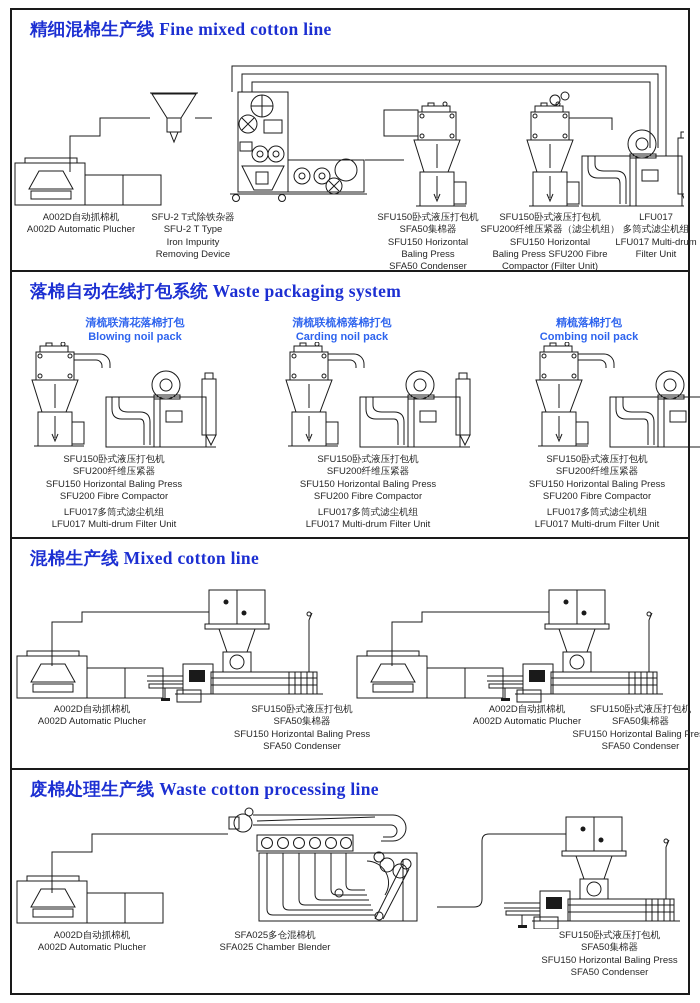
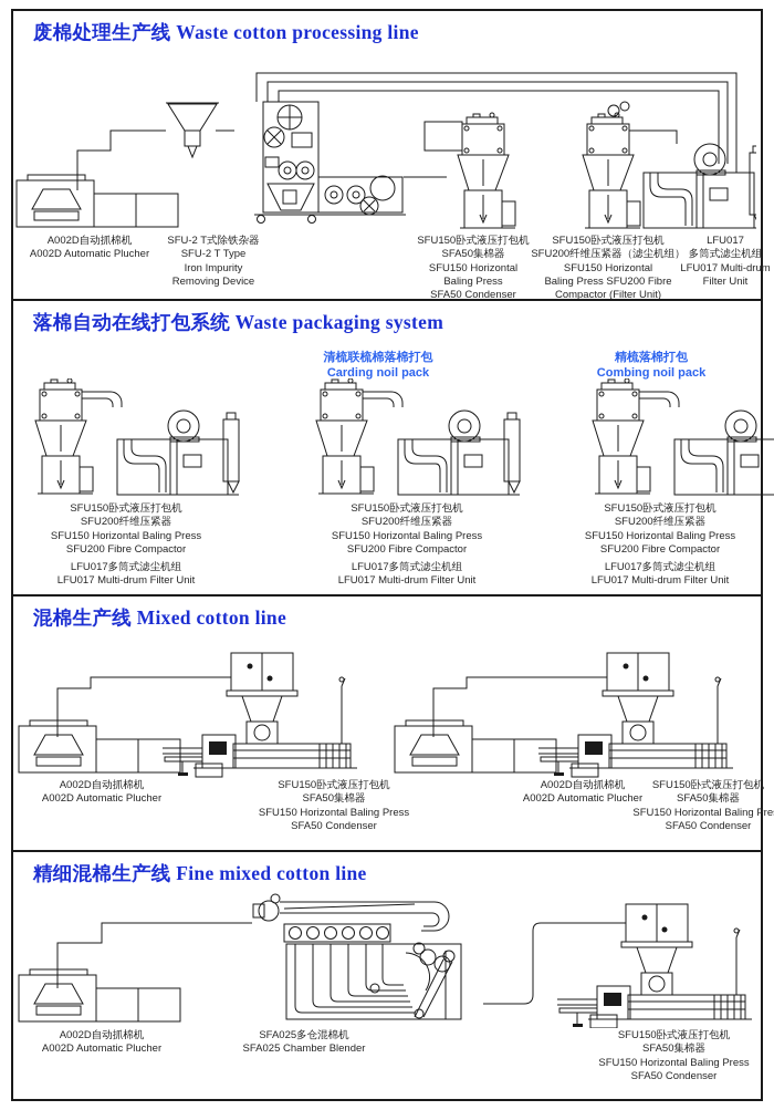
- 精细混棉生产线 Fine mixed cotton line
+ 废棉处理生产线 Waste cotton processing line
  A002D自动抓棉机
  A002D Automatic Plucher
  SFU-2 T式除铁杂器
  SFU-2 T Type
  Iron Impurity
  Removing Device
  SFU150卧式液压打包机
  SFA50集棉器
  SFU150 Horizontal
  Baling Press
  SFA50 Condenser
  SFU150卧式液压打包机
  SFU200纤维压紧器（滤尘机组）
  SFU150 Horizontal
  Baling Press SFU200 Fibre
  Compactor (Filter Unit)
  LFU017
  多筒式滤尘机组
  LFU017 Multi-drum
  Filter Unit
  落棉自动在线打包系统 Waste packaging system
- 清梳联清花落棉打包
- Blowing noil pack
  清梳联梳棉落棉打包
  Carding noil pack
  精梳落棉打包
  Combing noil pack
  SFU150卧式液压打包机
  SFU200纤维压紧器
  SFU150 Horizontal Baling Press
  SFU200 Fibre Compactor
  SFU150卧式液压打包机
  SFU200纤维压紧器
  SFU150 Horizontal Baling Press
  SFU200 Fibre Compactor
  SFU150卧式液压打包机
  SFU200纤维压紧器
  SFU150 Horizontal Baling Press
  SFU200 Fibre Compactor
  LFU017多筒式滤尘机组
  LFU017 Multi-drum Filter Unit
  LFU017多筒式滤尘机组
  LFU017 Multi-drum Filter Unit
  LFU017多筒式滤尘机组
  LFU017 Multi-drum Filter Unit
  混棉生产线 Mixed cotton line
  A002D自动抓棉机
  A002D Automatic Plucher
  SFU150卧式液压打包机
  SFA50集棉器
  SFU150 Horizontal Baling Press
  SFA50 Condenser
  A002D自动抓棉机
  A002D Automatic Plucher
  SFU150卧式液压打包机
  SFA50集棉器
  SFU150 Horizontal Baling Pre
  SFA50 Condenser
- 废棉处理生产线 Waste cotton processing line
+ 精细混棉生产线 Fine mixed cotton line
  A002D自动抓棉机
  A002D Automatic Plucher
  SFA025多仓混棉机
  SFA025 Chamber Blender
  SFU150卧式液压打包机
  SFA50集棉器
  SFU150 Horizontal Baling Press
  SFA50 Condenser
